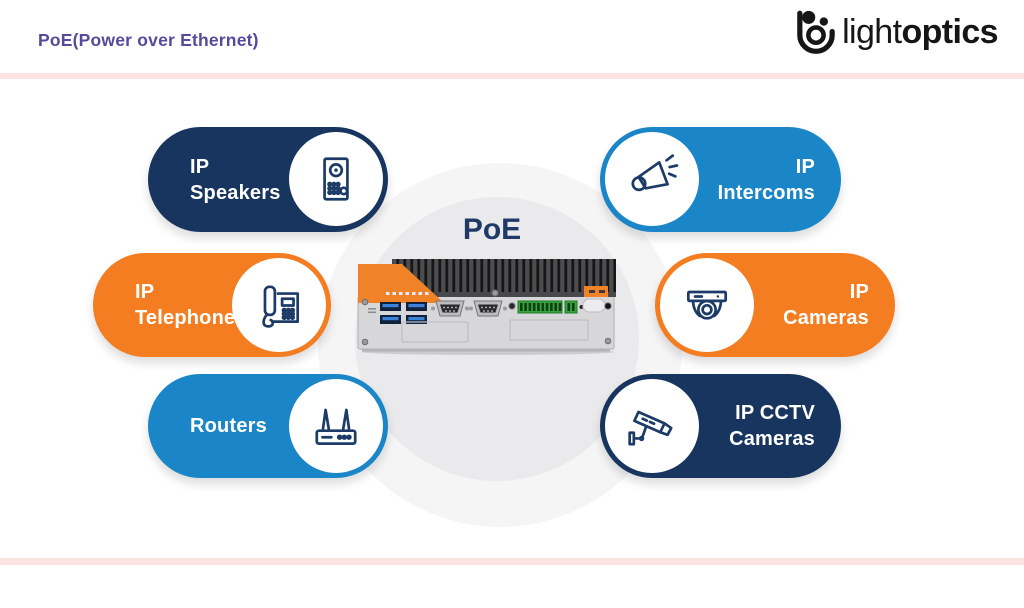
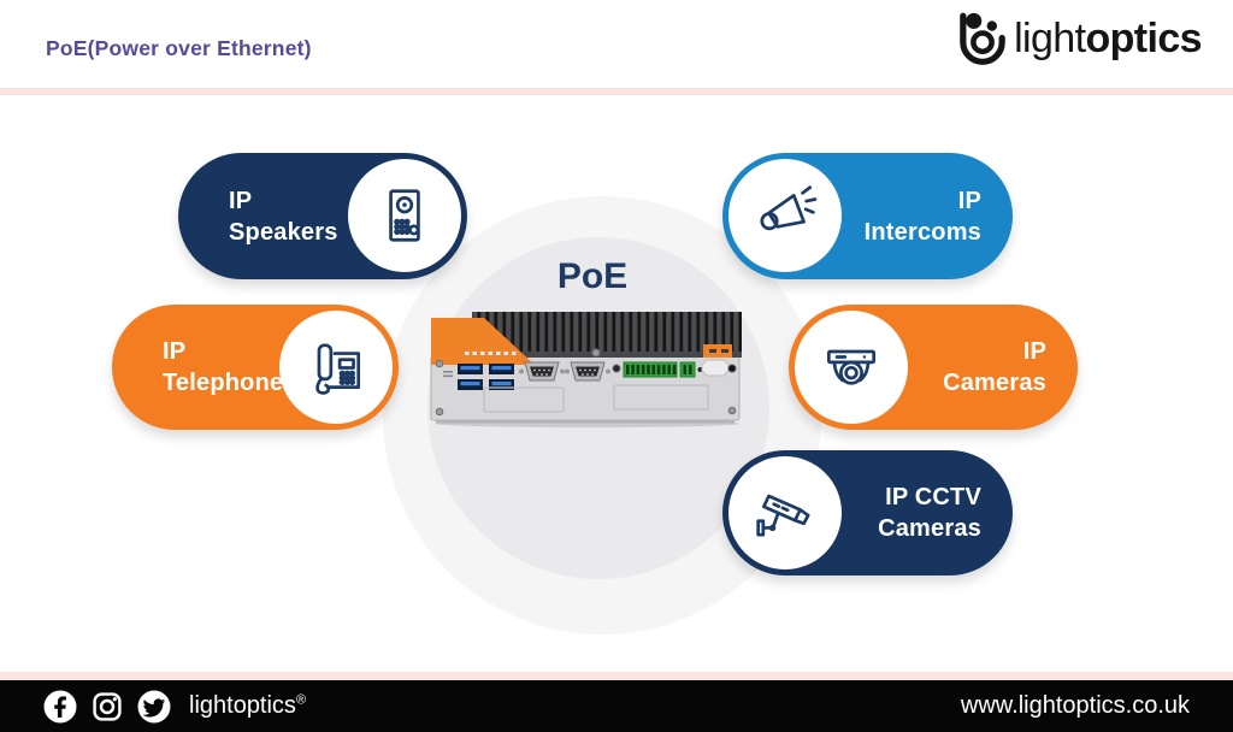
  PoE(Power over Ethernet)
  lightoptics
  PoE
  IP
  Speakers
  IP
  Telephone
- Routers
  IP
  Intercoms
  IP
  Cameras
  IP CCTV
  Cameras
+ lightoptics®
+ www.lightoptics.co.uk
